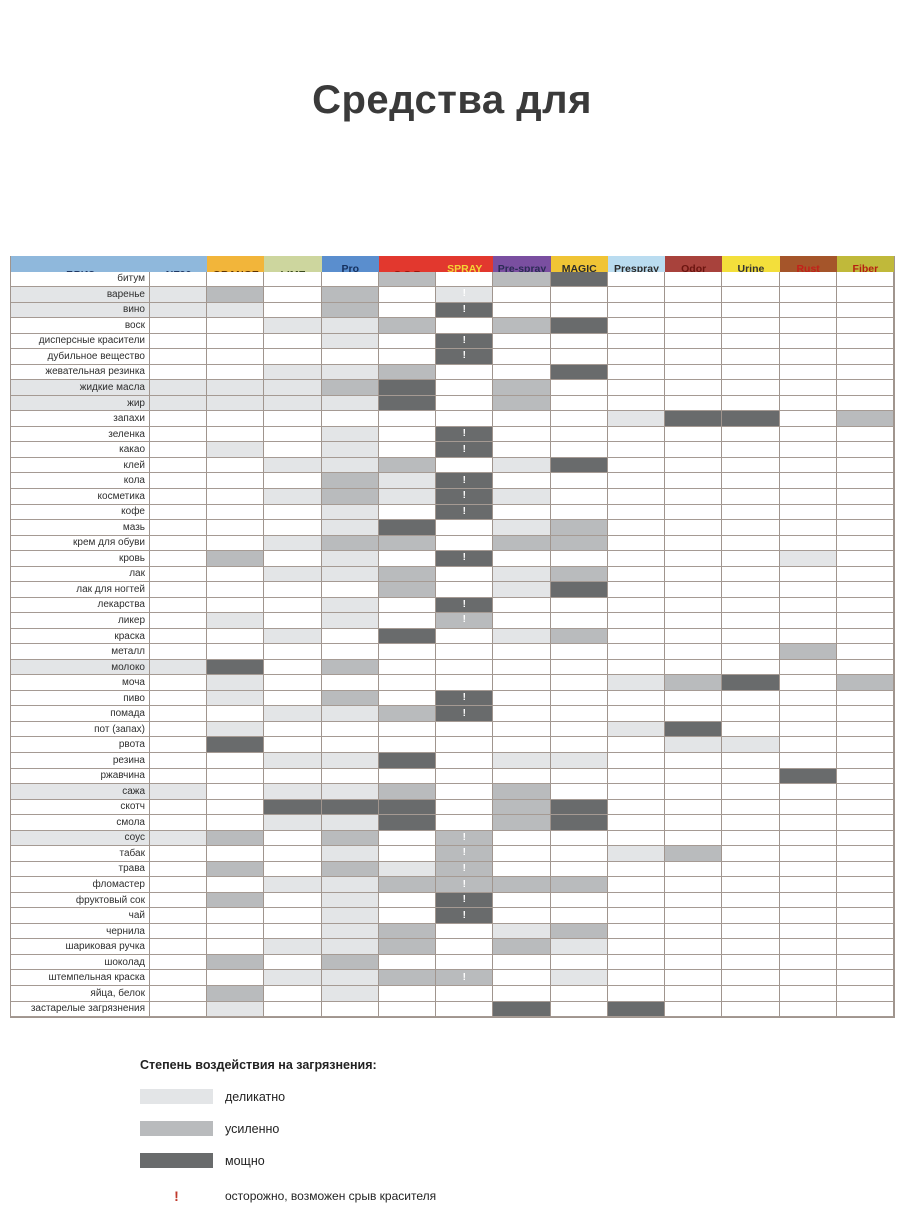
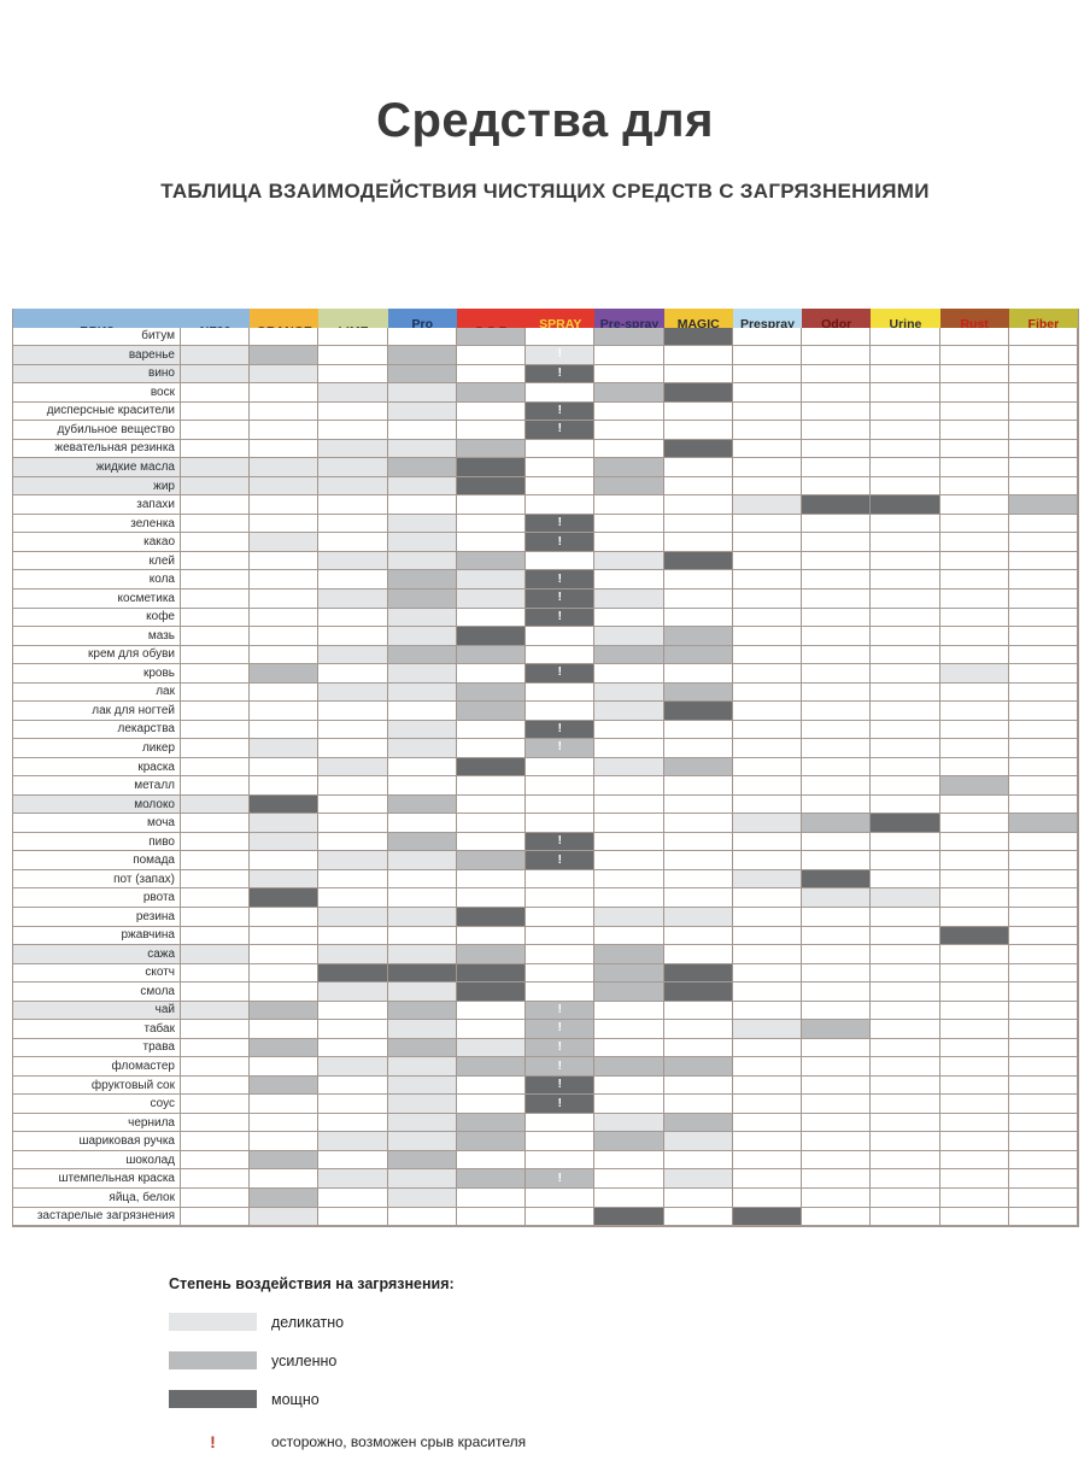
  Средства для
+ ТАБЛИЦА ВЗАИМОДЕЙСТВИЯ ЧИСТЯЩИХ СРЕДСТВ С ЗАГРЯЗНЕНИЯМИ
  Pre-spray
  Prespray
  битум
  варенье
  !
  вино
  !
  воск
  дисперсные красители
  !
  дубильное вещество
  !
  жевательная резинка
  жидкие масла
  жир
  запахи
  зеленка
  !
  какао
  !
  клей
  кола
  !
  косметика
  !
  кофе
  !
  мазь
  крем для обуви
  кровь
  !
  лак
  лак для ногтей
  лекарства
  !
  ликер
  !
  краска
  металл
  молоко
  моча
  пиво
  !
  помада
  !
  пот (запах)
  рвота
  резина
  ржавчина
  сажа
  скотч
  смола
- соус
+ чай
  !
  табак
  !
  трава
  !
  фломастер
  !
  фруктовый сок
  !
- чай
+ соус
  !
  чернила
  шариковая ручка
  шоколад
  штемпельная краска
  !
  яйца, белок
  застарелые загрязнения
  Степень воздействия на загрязнения:
  деликатно
  усиленно
  мощно
  !
  осторожно, возможен срыв красителя
